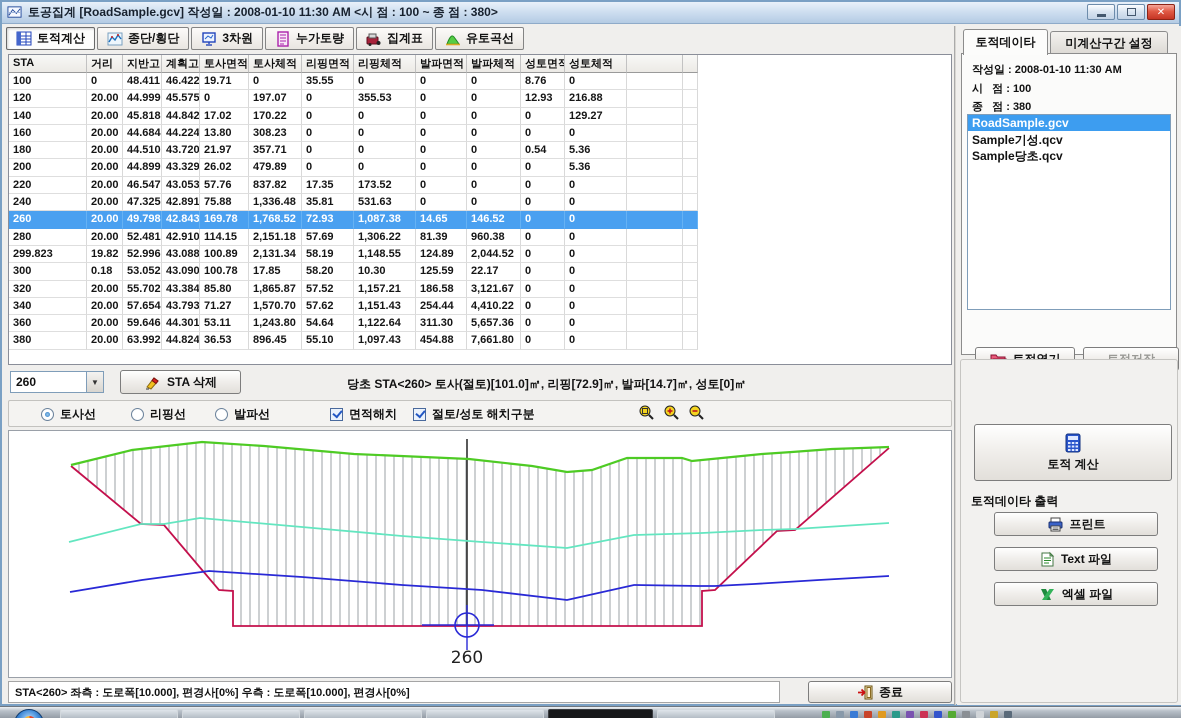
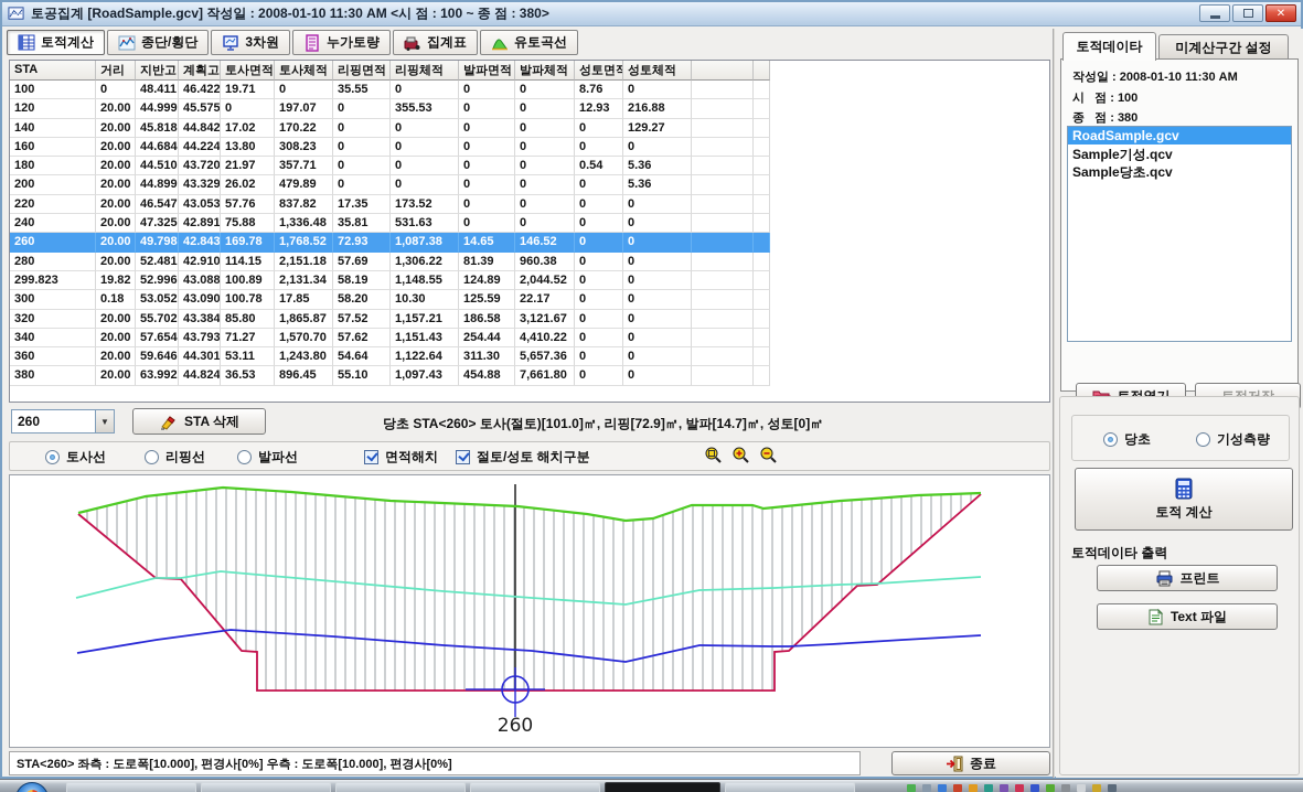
  토공집계 [RoadSample.gcv] 작성일 : 2008-01-10 11:30 AM <시 점 : 100 ~ 종 점 : 380>
  ✕
  토적계산
  종단/횡단
  3차원
  누가토량
  집계표
  유토곡선
  STA
  거리
  지반고
  계획고
  토사면적
  토사체적
  리핑면적
  리핑체적
  발파면적
  발파체적
  성토면적
  성토체적
  100
  0
  48.411
  46.422
  19.71
  0
  35.55
  0
  0
  0
  8.76
  0
  120
  20.00
  44.999
  45.575
  0
  197.07
  0
  355.53
  0
  0
  12.93
  216.88
  140
  20.00
  45.818
  44.842
  17.02
  170.22
  0
  0
  0
  0
  0
  129.27
  160
  20.00
  44.684
  44.224
  13.80
  308.23
  0
  0
  0
  0
  0
  0
  180
  20.00
  44.510
  43.720
  21.97
  357.71
  0
  0
  0
  0
  0.54
  5.36
  200
  20.00
  44.899
  43.329
  26.02
  479.89
  0
  0
  0
  0
  0
  5.36
  220
  20.00
  46.547
  43.053
  57.76
  837.82
  17.35
  173.52
  0
  0
  0
  0
  240
  20.00
  47.325
  42.891
  75.88
  1,336.48
  35.81
  531.63
  0
  0
  0
  0
  260
  20.00
  49.798
  42.843
  169.78
  1,768.52
  72.93
  1,087.38
  14.65
  146.52
  0
  0
  280
  20.00
  52.481
  42.910
  114.15
  2,151.18
  57.69
  1,306.22
  81.39
  960.38
  0
  0
  299.823
  19.82
  52.996
  43.088
  100.89
  2,131.34
  58.19
  1,148.55
  124.89
  2,044.52
  0
  0
  300
  0.18
  53.052
  43.090
  100.78
  17.85
  58.20
  10.30
  125.59
  22.17
  0
  0
  320
  20.00
  55.702
  43.384
  85.80
  1,865.87
  57.52
  1,157.21
  186.58
  3,121.67
  0
  0
  340
  20.00
  57.654
  43.793
  71.27
  1,570.70
  57.62
  1,151.43
  254.44
  4,410.22
  0
  0
  360
  20.00
  59.646
  44.301
  53.11
  1,243.80
  54.64
  1,122.64
  311.30
  5,657.36
  0
  0
  380
  20.00
  63.992
  44.824
  36.53
  896.45
  55.10
  1,097.43
  454.88
  7,661.80
  0
  0
  260
  ▼
  STA 삭제
  당초 STA<260> 토사(절토)[101.0]㎡, 리핑[72.9]㎡, 발파[14.7]㎡, 성토[0]㎡
  토사선
  리핑선
  발파선
  면적해치
  절토/성토 해치구분
  260
  STA<260> 좌측 : 도로폭[10.000], 편경사[0%] 우측 : 도로폭[10.000], 편경사[0%]
  종료
  토적데이타
  미계산구간 설정
  작성일 : 2008-01-10 11:30 AM
  시 점 : 100
  종 점 : 380
  RoadSample.gcv
  Sample기성.qcv
  Sample당초.qcv
+ 당초
+ 기성측량
  토적 계산
  토적데이타 출력
  프린트
  Text 파일
- 엑셀 파일
